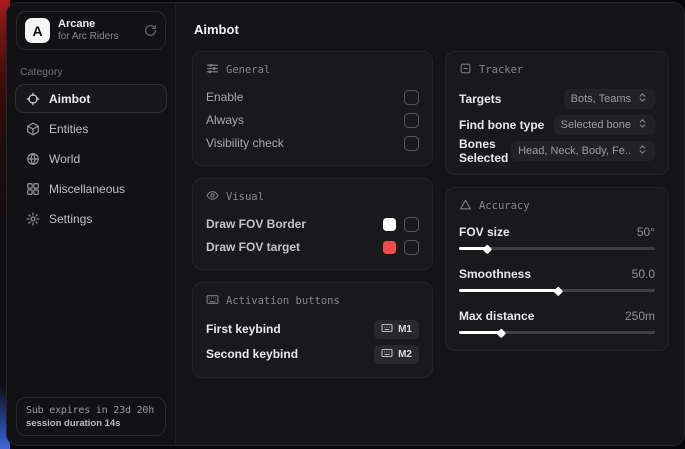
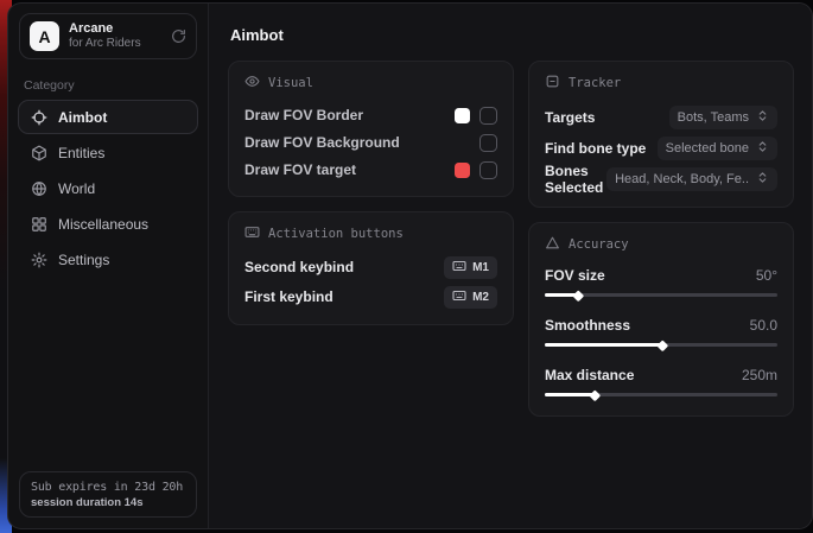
  A
  Arcane
  for Arc Riders
  Category
  Aimbot
  Entities
  World
  Miscellaneous
  Settings
  Sub expires in 23d 20h
  session duration 14s
  Aimbot
- General
- Enable
- Always
- Visibility check
  Visual
  Draw FOV Border
+ Draw FOV Background
  Draw FOV target
  Activation buttons
- First keybind
+ Second keybind
  M1
- Second keybind
+ First keybind
  M2
  Tracker
  Targets
  Bots, Teams
  Find bone type
  Selected bone
  Bones Selected
  Head, Neck, Body, Fe..
  Accuracy
  FOV size
  50°
  Smoothness
  50.0
  Max distance
  250m
